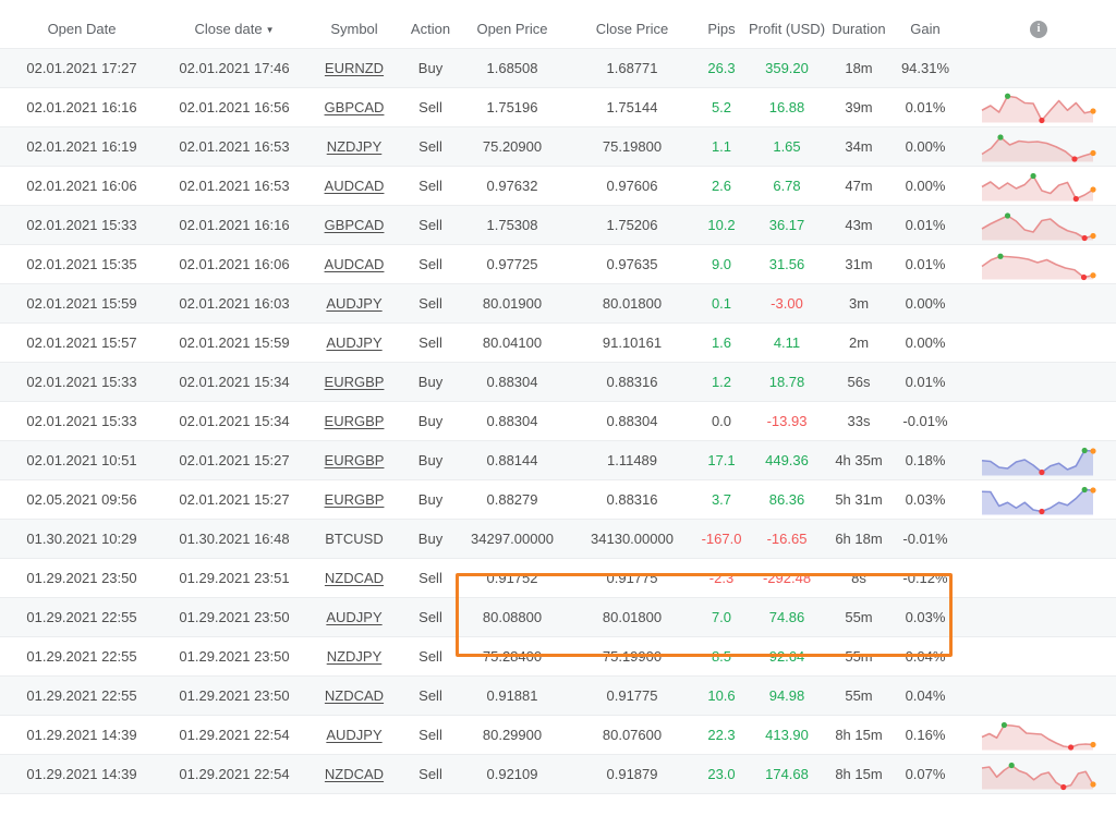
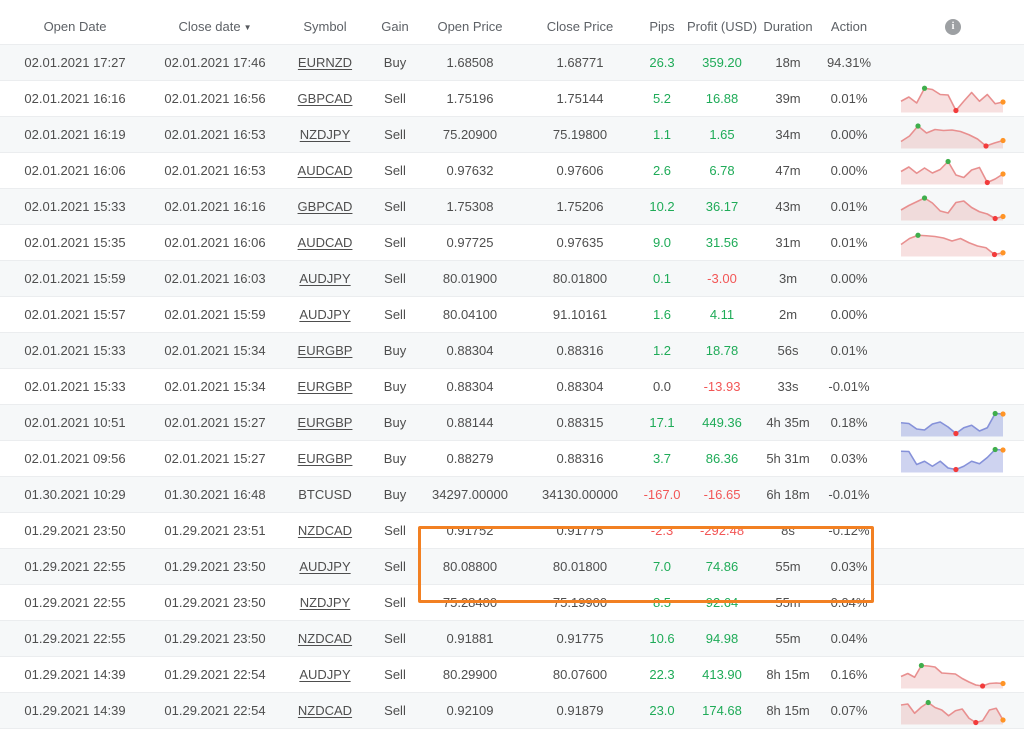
  Open Date
  Close date ▼
  Symbol
- Action
+ Gain
  Open Price
  Close Price
  Pips
  Profit (USD)
  Duration
- Gain
+ Action
  i
  02.01.2021 17:27
  02.01.2021 17:46
  EURNZD
  Buy
  1.68508
  1.68771
  26.3
  359.20
  18m
  94.31%
  02.01.2021 16:16
  02.01.2021 16:56
  GBPCAD
  Sell
  1.75196
  1.75144
  5.2
  16.88
  39m
  0.01%
  02.01.2021 16:19
  02.01.2021 16:53
  NZDJPY
  Sell
  75.20900
  75.19800
  1.1
  1.65
  34m
  0.00%
  02.01.2021 16:06
  02.01.2021 16:53
  AUDCAD
  Sell
  0.97632
  0.97606
  2.6
  6.78
  47m
  0.00%
  02.01.2021 15:33
  02.01.2021 16:16
  GBPCAD
  Sell
  1.75308
  1.75206
  10.2
  36.17
  43m
  0.01%
  02.01.2021 15:35
  02.01.2021 16:06
  AUDCAD
  Sell
  0.97725
  0.97635
  9.0
  31.56
  31m
  0.01%
  02.01.2021 15:59
  02.01.2021 16:03
  AUDJPY
  Sell
  80.01900
  80.01800
  0.1
  -3.00
  3m
  0.00%
  02.01.2021 15:57
  02.01.2021 15:59
  AUDJPY
  Sell
  80.04100
  91.10161
  1.6
  4.11
  2m
  0.00%
  02.01.2021 15:33
  02.01.2021 15:34
  EURGBP
  Buy
  0.88304
  0.88316
  1.2
  18.78
  56s
  0.01%
  02.01.2021 15:33
  02.01.2021 15:34
  EURGBP
  Buy
  0.88304
  0.88304
  0.0
  -13.93
  33s
  -0.01%
  02.01.2021 10:51
  02.01.2021 15:27
  EURGBP
  Buy
  0.88144
- 1.11489
+ 0.88315
  17.1
  449.36
  4h 35m
  0.18%
- 02.05.2021 09:56
+ 02.01.2021 09:56
  02.01.2021 15:27
  EURGBP
  Buy
  0.88279
  0.88316
  3.7
  86.36
  5h 31m
  0.03%
  01.30.2021 10:29
  01.30.2021 16:48
  BTCUSD
  Buy
  34297.00000
  34130.00000
  -167.0
  -16.65
  6h 18m
  -0.01%
  01.29.2021 23:50
  01.29.2021 23:51
  NZDCAD
  Sell
  0.91752
  0.91775
  -2.3
  -292.48
  8s
  -0.12%
  01.29.2021 22:55
  01.29.2021 23:50
  AUDJPY
  Sell
  80.08800
  80.01800
  7.0
  74.86
  55m
  0.03%
  01.29.2021 22:55
  01.29.2021 23:50
  NZDJPY
  Sell
  75.28400
  75.19900
  8.5
  92.64
  55m
  0.04%
  01.29.2021 22:55
  01.29.2021 23:50
  NZDCAD
  Sell
  0.91881
  0.91775
  10.6
  94.98
  55m
  0.04%
  01.29.2021 14:39
  01.29.2021 22:54
  AUDJPY
  Sell
  80.29900
  80.07600
  22.3
  413.90
  8h 15m
  0.16%
  01.29.2021 14:39
  01.29.2021 22:54
  NZDCAD
  Sell
  0.92109
  0.91879
  23.0
  174.68
  8h 15m
  0.07%
